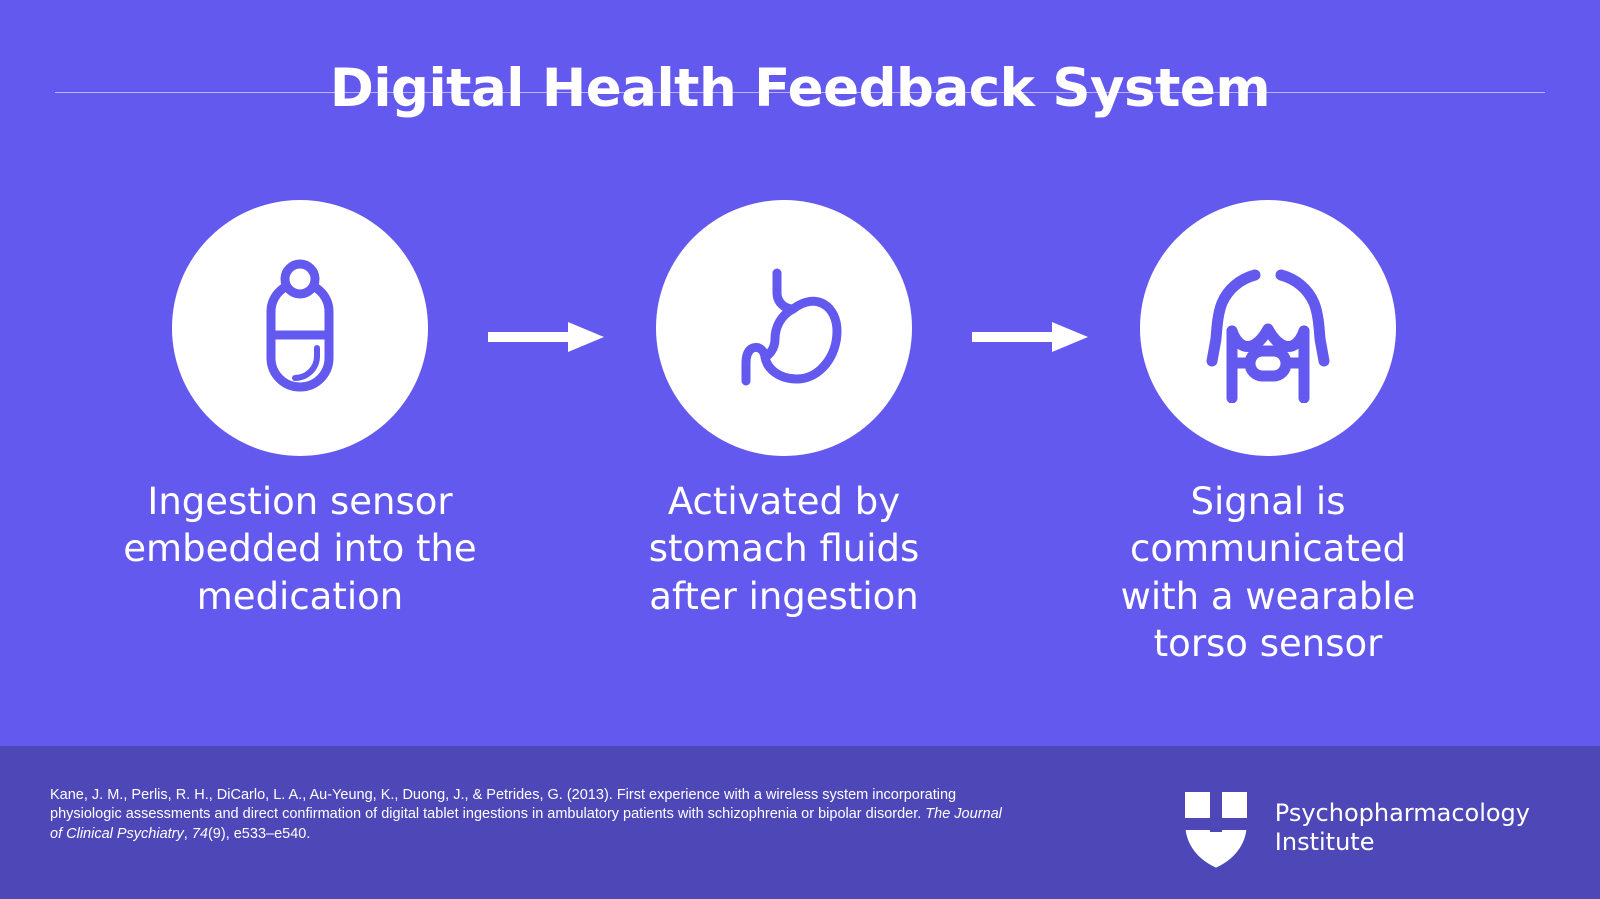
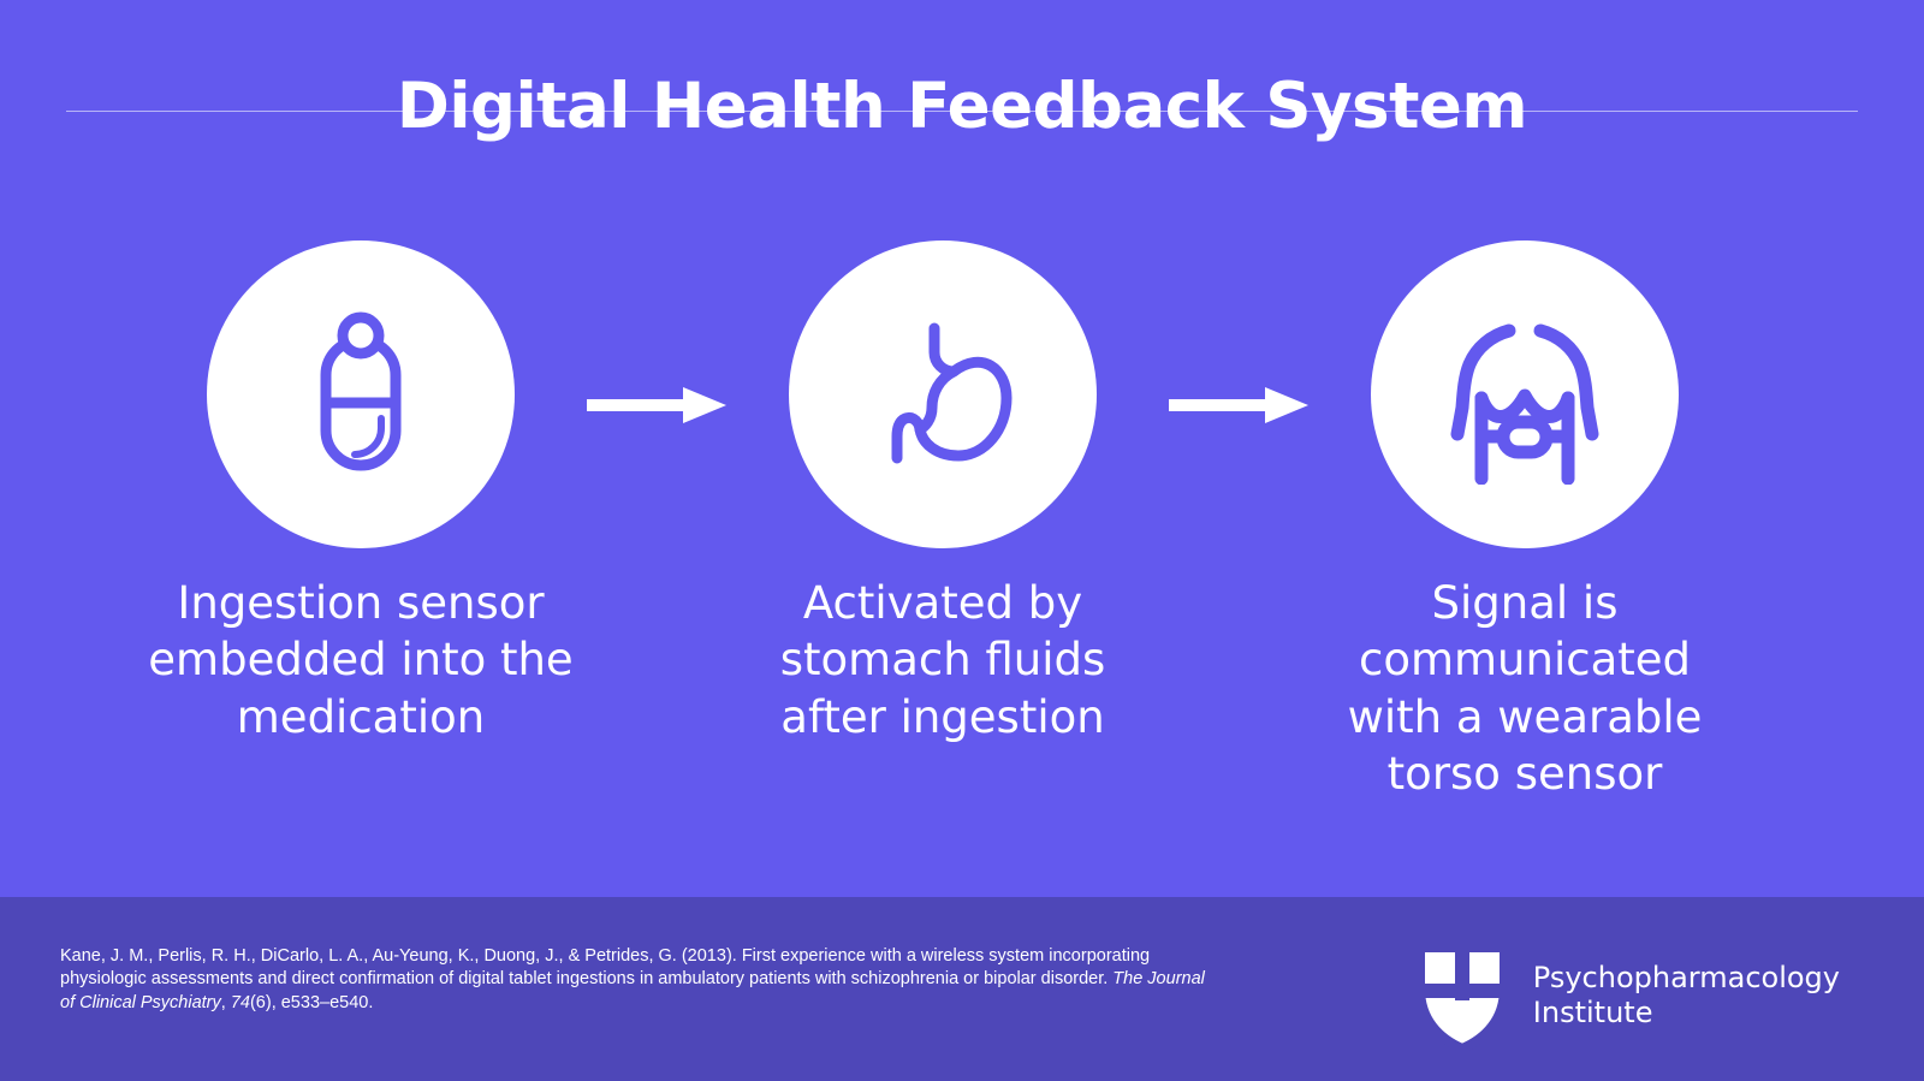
  Digital Health Feedback System
  Ingestion sensor
  embedded into the
  medication
  Activated by
  stomach fluids
  after ingestion
  Signal is
  communicated
  with a wearable
  torso sensor
- Kane, J. M., Perlis, R. H., DiCarlo, L. A., Au-Yeung, K., Duong, J., & Petrides, G. (2013). First experience with a wireless system incorporating physiologic assessments and direct confirmation of digital tablet ingestions in ambulatory patients with schizophrenia or bipolar disorder. The Journal of Clinical Psychiatry, 74(9), e533–e540.
+ Kane, J. M., Perlis, R. H., DiCarlo, L. A., Au-Yeung, K., Duong, J., & Petrides, G. (2013). First experience with a wireless system incorporating physiologic assessments and direct confirmation of digital tablet ingestions in ambulatory patients with schizophrenia or bipolar disorder. The Journal of Clinical Psychiatry, 74(6), e533–e540.
  Psychopharmacology
  Institute
